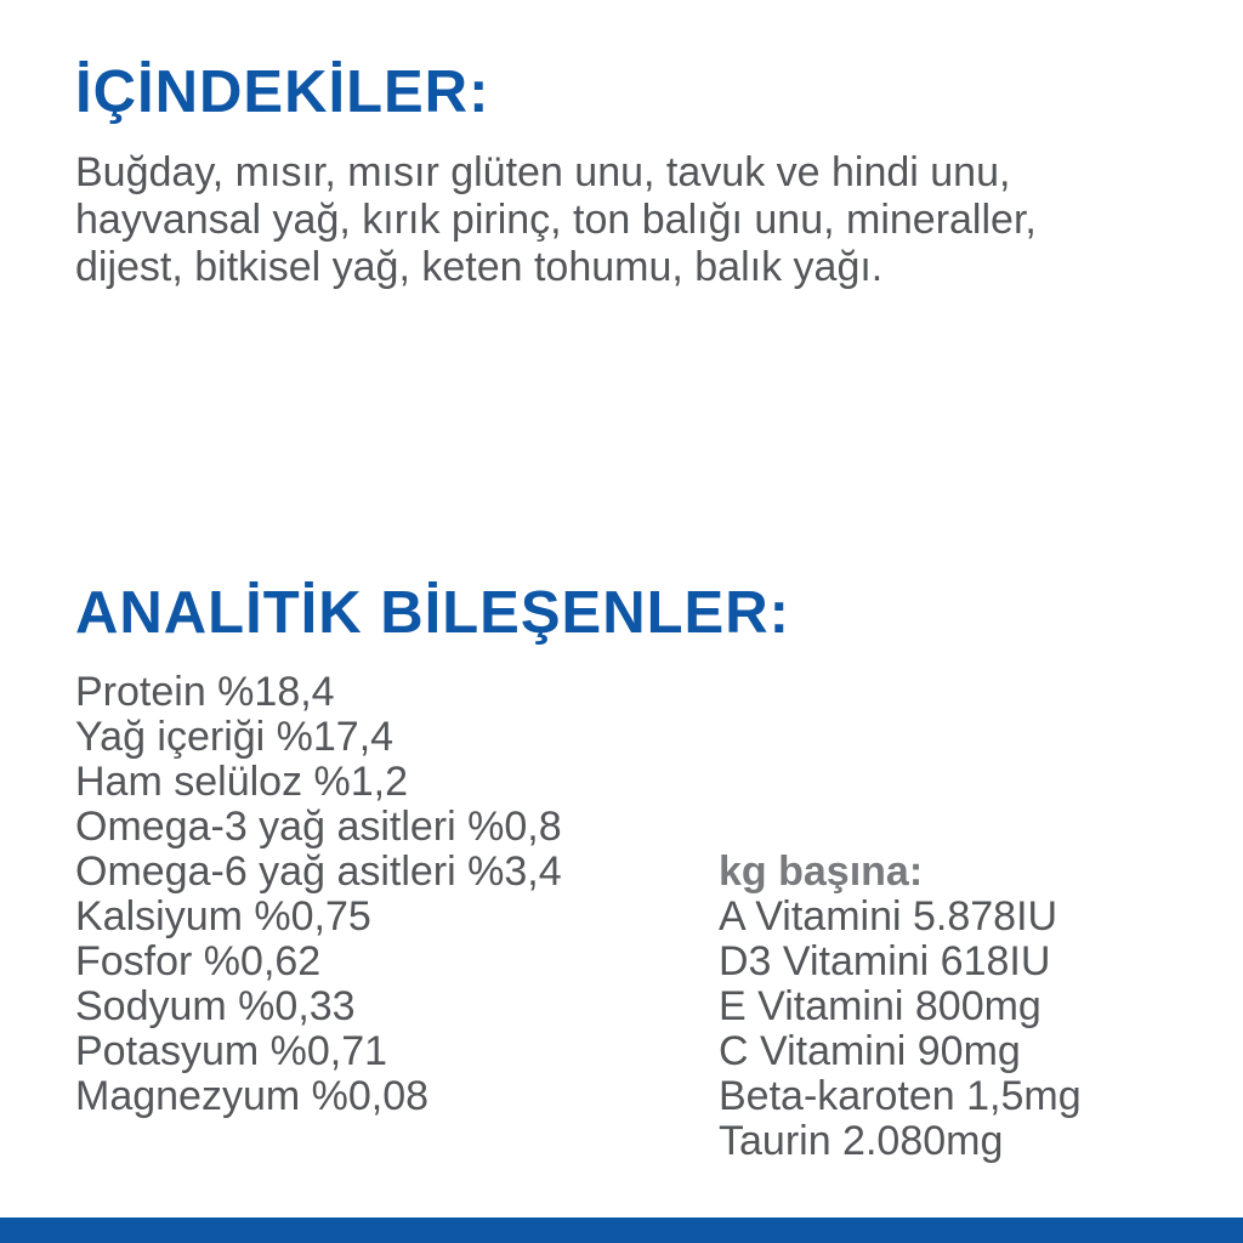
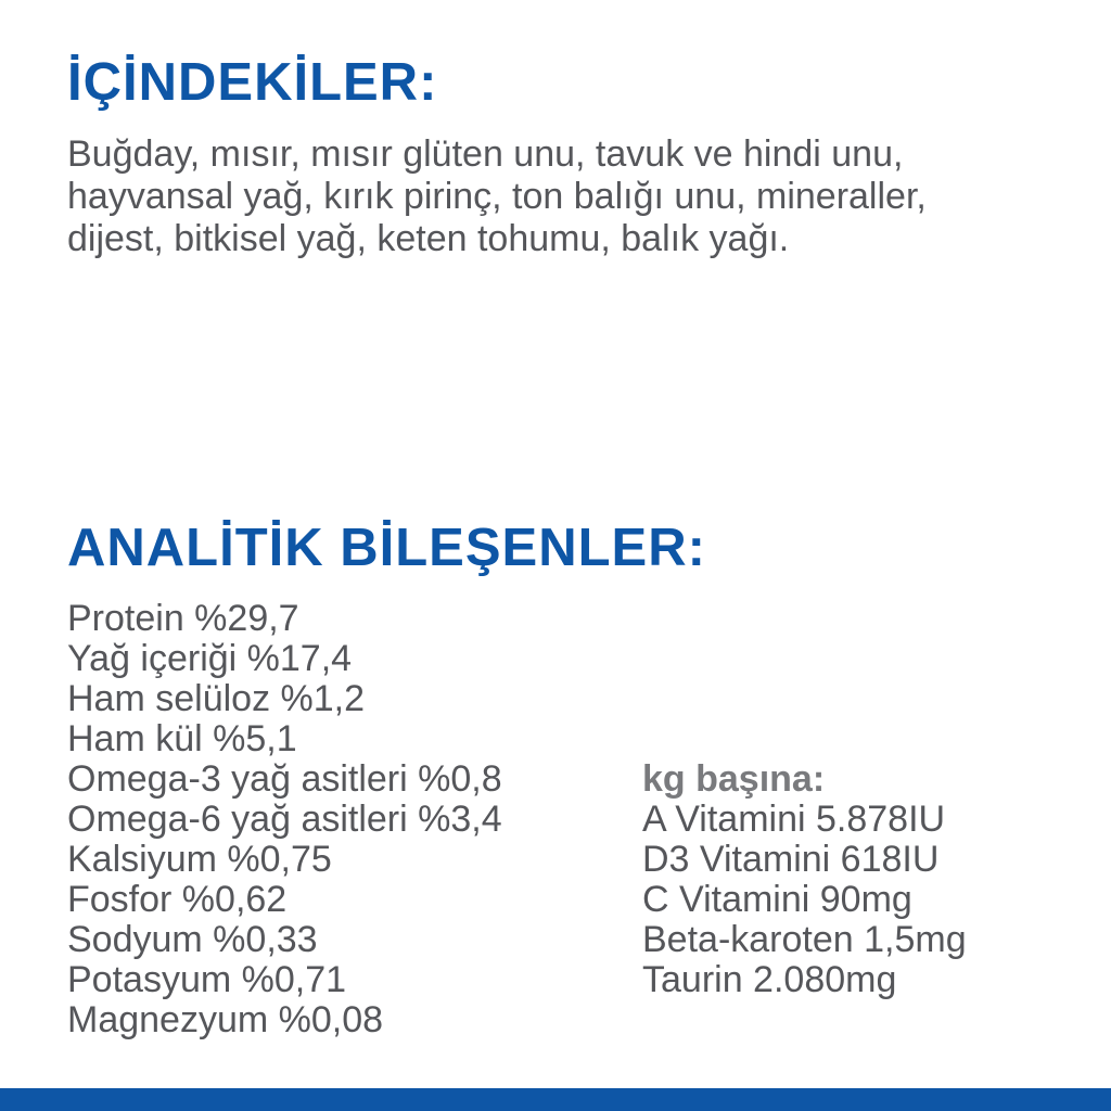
  İÇİNDEKİLER:
  Buğday, mısır, mısır glüten unu, tavuk ve hindi unu, hayvansal yağ, kırık pirinç, ton balığı unu, mineraller, dijest, bitkisel yağ, keten tohumu, balık yağı.
  ANALİTİK BİLEŞENLER:
- Protein %18,4
+ Protein %29,7
  Yağ içeriği %17,4
  Ham selüloz %1,2
+ Ham kül %5,1
  Omega-3 yağ asitleri %0,8
  Omega-6 yağ asitleri %3,4
  Kalsiyum %0,75
  Fosfor %0,62
  Sodyum %0,33
  Potasyum %0,71
  Magnezyum %0,08
  kg başına:
  A Vitamini 5.878IU
  D3 Vitamini 618IU
- E Vitamini 800mg
  C Vitamini 90mg
  Beta-karoten 1,5mg
  Taurin 2.080mg
